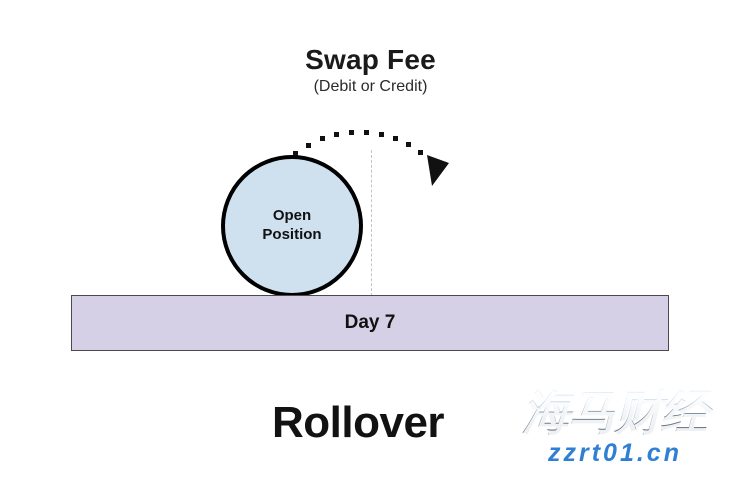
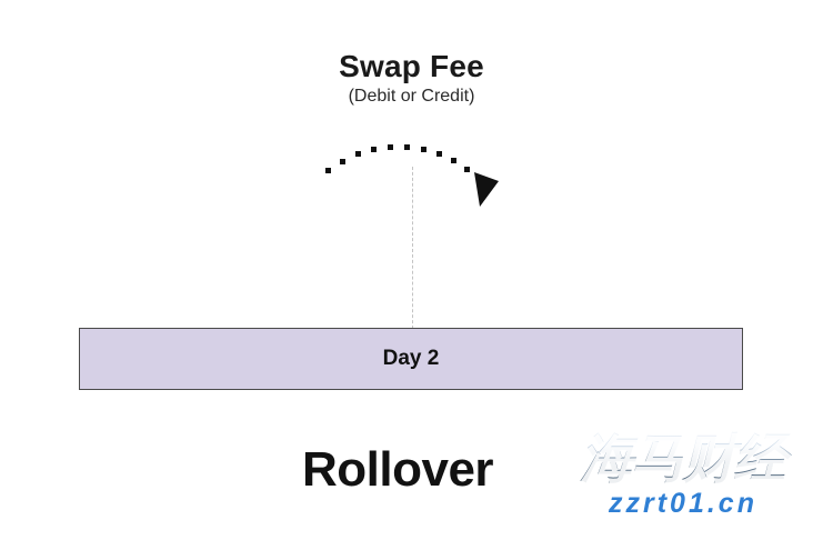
  Swap Fee
  (Debit or Credit)
- Open
- Position
- Day 7
+ Day 2
  Rollover
  海马财经
  zzrt01.cn
